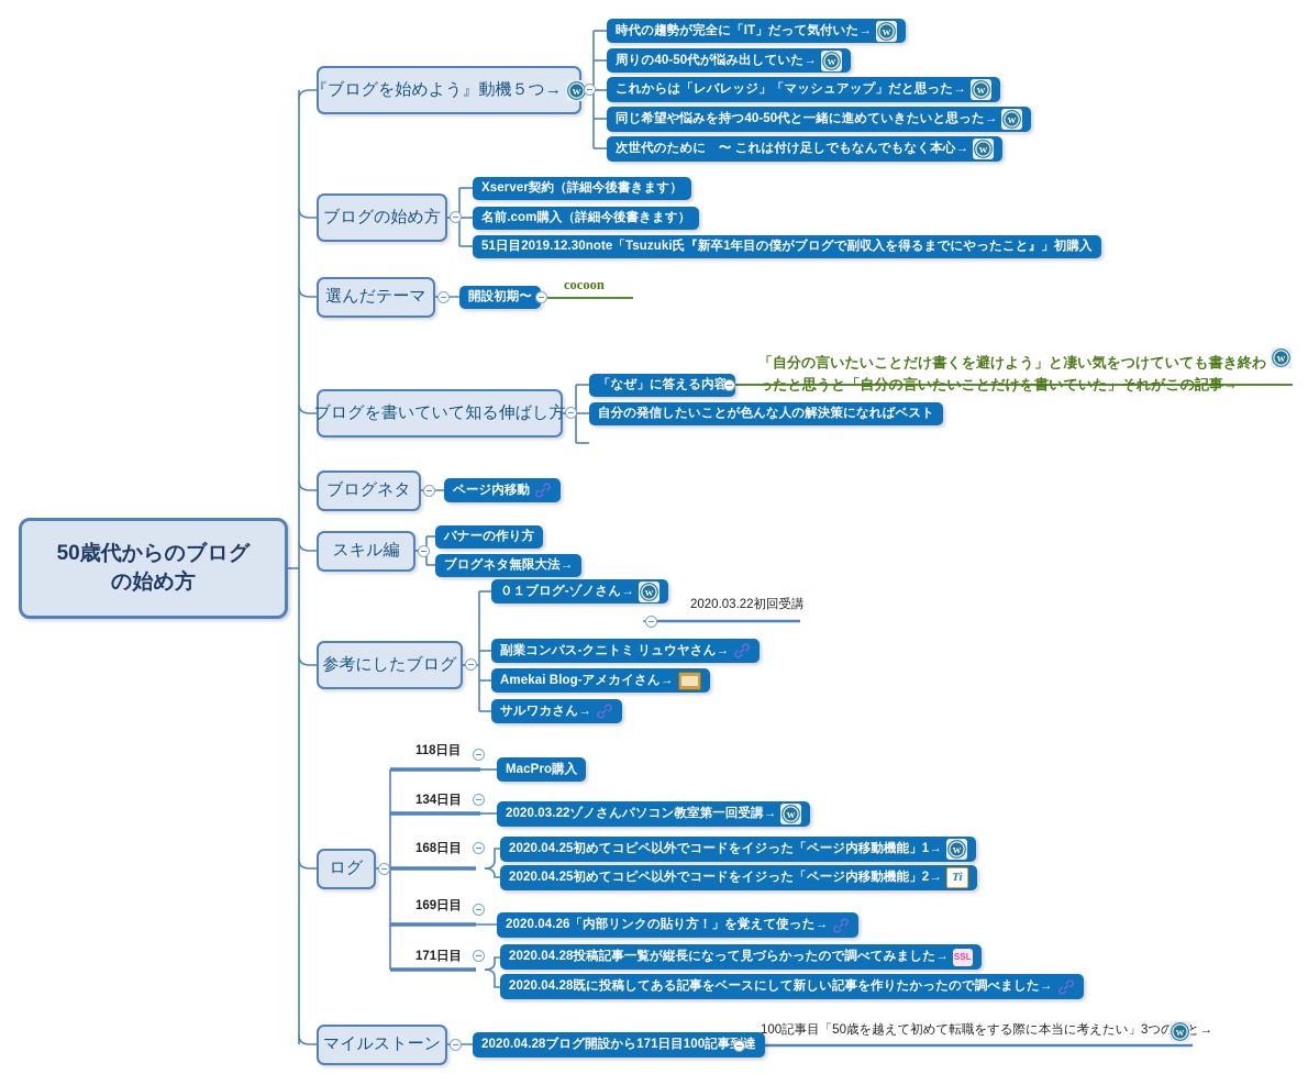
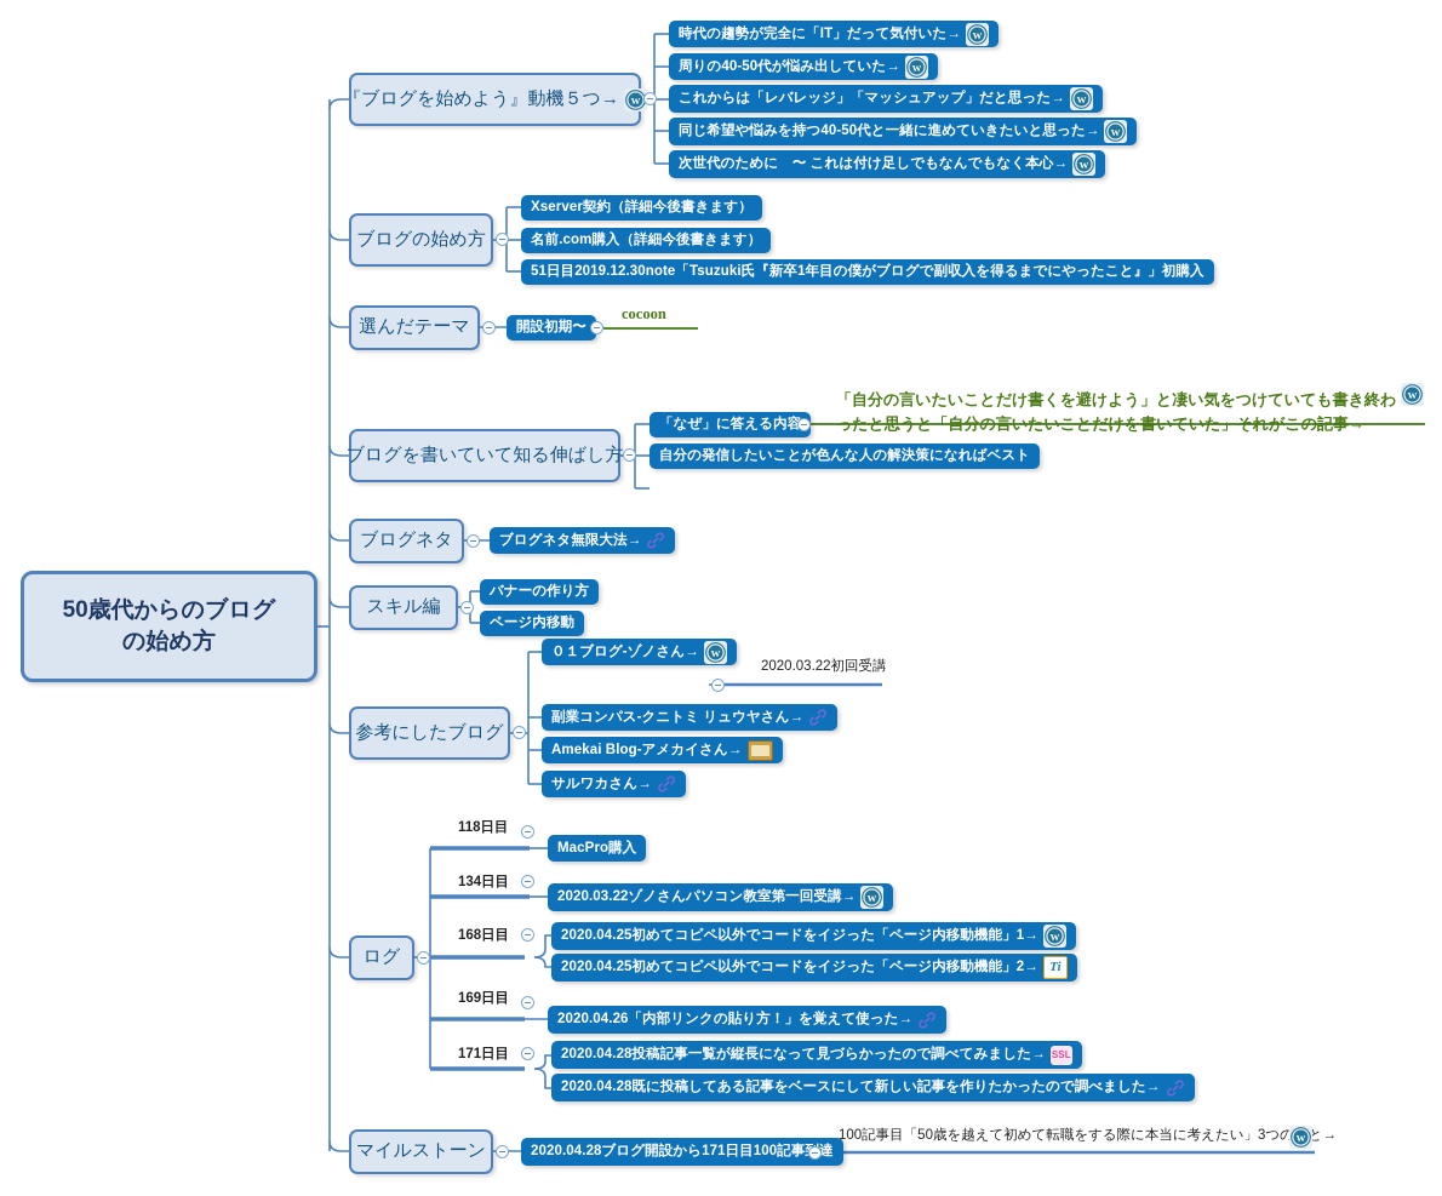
  50歳代からのブログ
  の始め方
  『ブログを始めよう』動機５つ→
  W
  時代の趨勢が完全に「IT」だって気付いた→
  W
  周りの40-50代が悩み出していた→
  W
  これからは「レバレッジ」「マッシュアップ」だと思った→
  W
  同じ希望や悩みを持つ40-50代と一緒に進めていきたいと思った→
  W
  次世代のために 〜 これは付け足しでもなんでもなく本心→
  W
  ブログの始め方
  Xserver契約（詳細今後書きます）
  名前.com購入（詳細今後書きます）
  51日目2019.12.30note「Tsuzuki氏『新卒1年目の僕がブログで副収入を得るまでにやったこと』」初購入
  選んだテーマ
  開設初期〜
  cocoon
  ブログを書いていて知る伸ばし方
  「なぜ」に答える内容
  「自分の言いたいことだけ書くを避けよう」と凄い気をつけていても書き終わ
  ったと思うと「自分の言いたいことだけを書いていた」それがこの記事→
  W
  自分の発信したいことが色んな人の解決策になればベスト
  ブログネタ
- ページ内移動
+ ブログネタ無限大法→
  スキル編
  バナーの作り方
- ブログネタ無限大法→
+ ページ内移動
  参考にしたブログ
  ０１ブログ-ゾノさん→
  W
  2020.03.22初回受講
  副業コンパス-クニトミ リュウヤさん→
  Amekai Blog-アメカイさん→
  サルワカさん→
  ログ
  118日目
  MacPro購入
  134日目
  2020.03.22ゾノさんパソコン教室第一回受講→
  W
  168日目
  2020.04.25初めてコピペ以外でコードをイジった「ページ内移動機能」1→
  W
  2020.04.25初めてコピペ以外でコードをイジった「ページ内移動機能」2→
  Ti
  169日目
  2020.04.26「内部リンクの貼り方！」を覚えて使った→
  171日目
  2020.04.28投稿記事一覧が縦長になって見づらかったので調べてみました→
  SSL
  2020.04.28既に投稿してある記事をベースにして新しい記事を作りたかったので調べました→
  マイルストーン
  2020.04.28ブログ開設から171日目100記事達
  100記事目「50歳を越えて初めて転職をする際に本当に考えたい」3つのと→
  W
